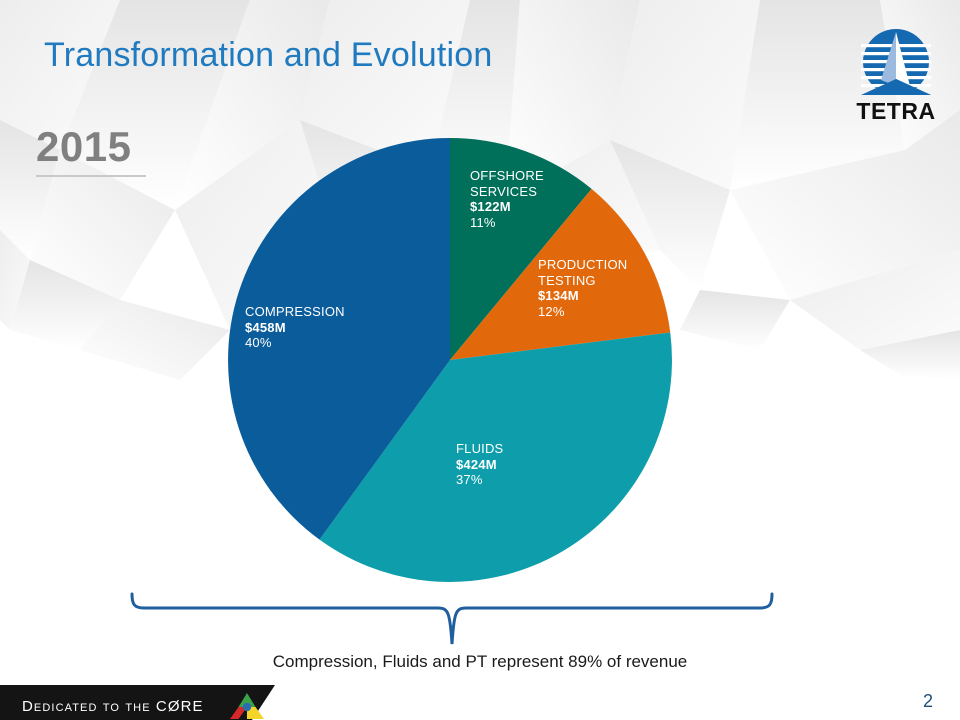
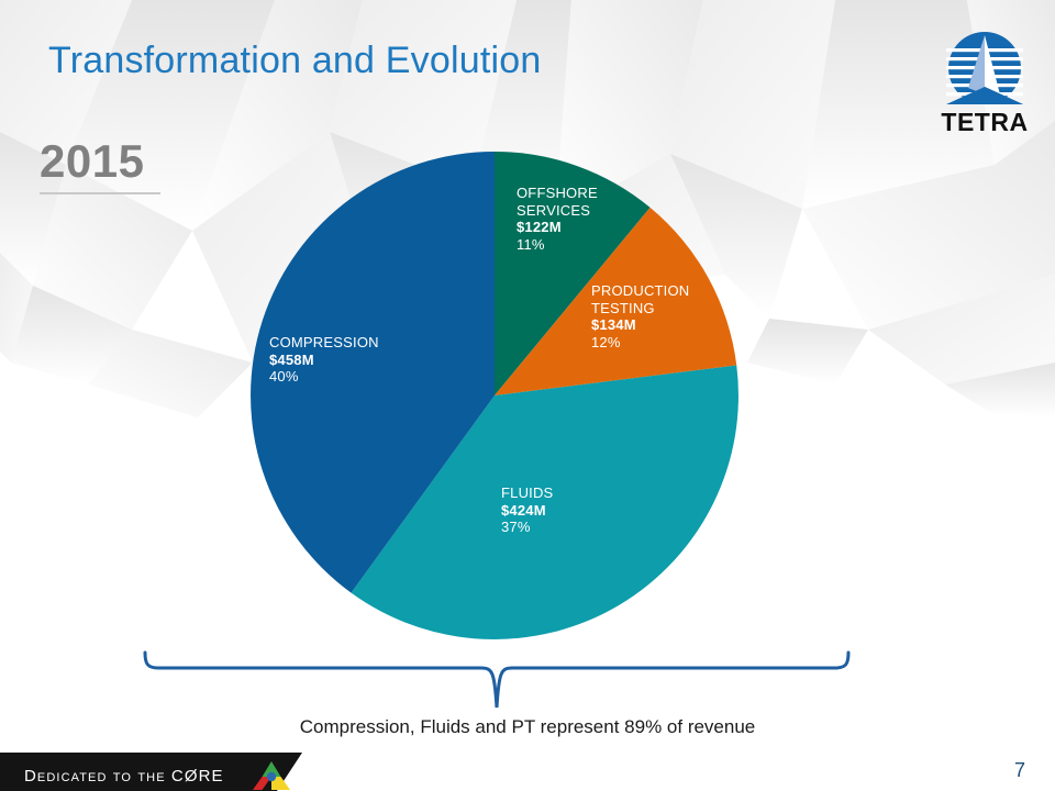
  Transformation and Evolution
  2015
  TETRA
  OFFSHORE
  SERVICES
  $122M
  11%
  PRODUCTION
  TESTING
  $134M
  12%
  COMPRESSION
  $458M
  40%
  FLUIDS
  $424M
  37%
  Compression, Fluids and PT represent 89% of revenue
  Dedicated to the CØRE
- 2
+ 7
